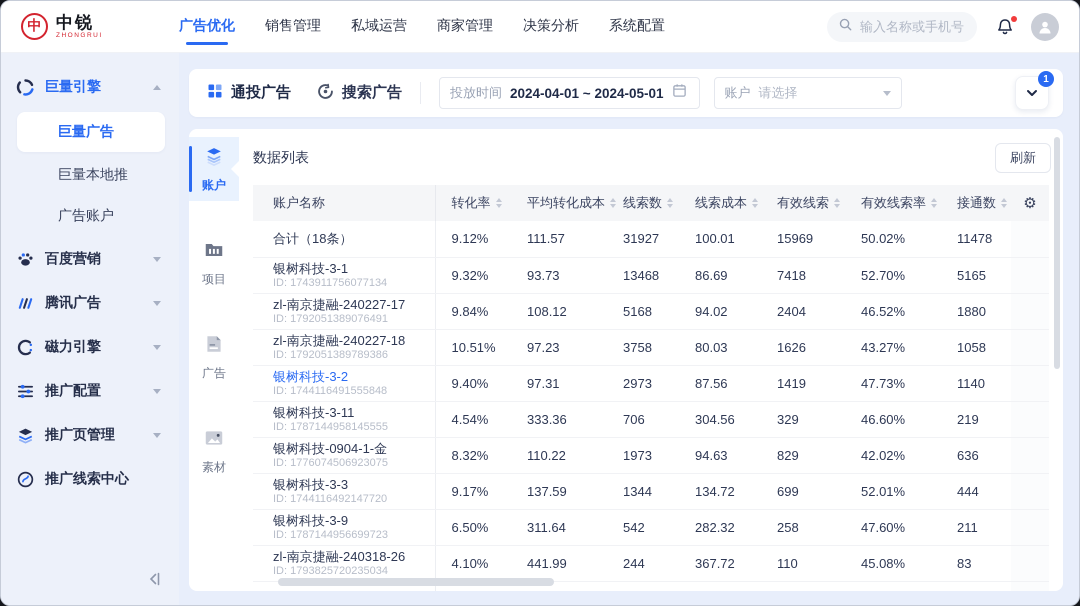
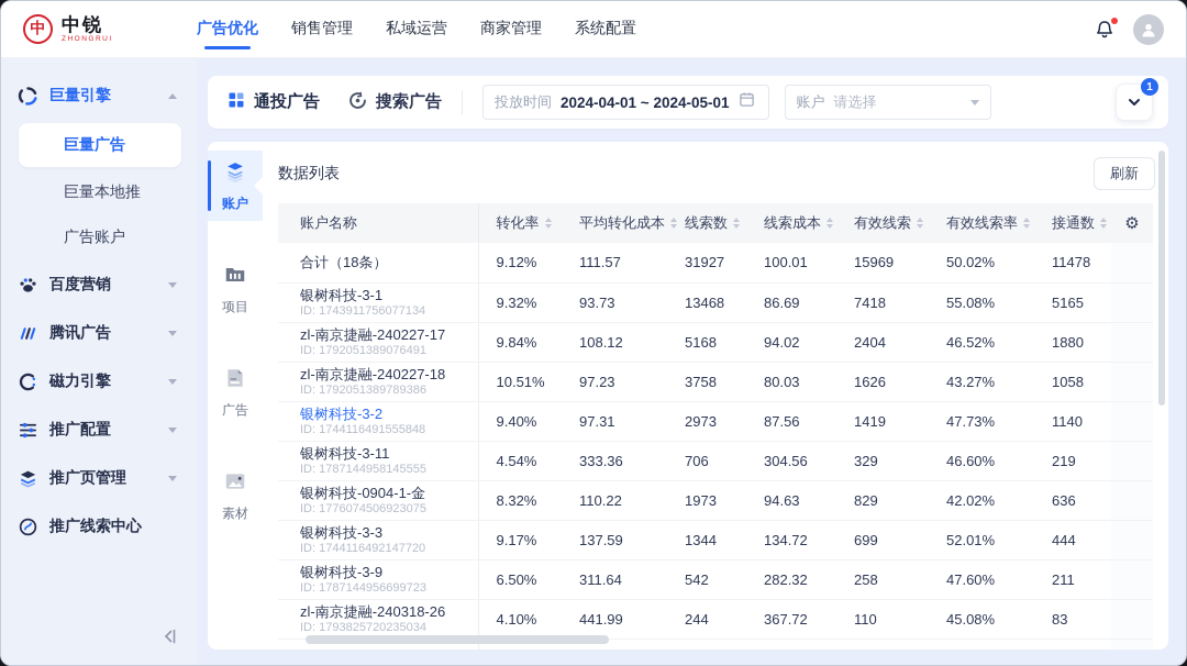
  中
  中锐
  广告优化
  销售管理
  私域运营
  商家管理
- 决策分析
  系统配置
- 输入名称或手机号
  巨量引擎
  巨量广告
  巨量本地推
  广告账户
  百度营销
  腾讯广告
  磁力引擎
  推广配置
  推广页管理
  推广线索中心
  通投广告
  搜索广告
  投放时间
  2024-04-01 ~ 2024-05-01
  账户
  请选择
  1
  账户
  项目
  广告
  素材
  数据列表
  刷新
  账户名称	转化率	平均转化成本	线索数	线索成本	有效线索	有效线索率	接通数	⚙
  合计（18条）	9.12%	111.57	31927	100.01	15969	50.02%	11478
- 银树科技-3-1ID: 1743911756077134	9.32%	93.73	13468	86.69	7418	52.70%	5165
+ 银树科技-3-1ID: 1743911756077134	9.32%	93.73	13468	86.69	7418	55.08%	5165
  zl-南京捷融-240227-17ID: 1792051389076491	9.84%	108.12	5168	94.02	2404	46.52%	1880
  zl-南京捷融-240227-18ID: 1792051389789386	10.51%	97.23	3758	80.03	1626	43.27%	1058
  银树科技-3-2ID: 1744116491555848	9.40%	97.31	2973	87.56	1419	47.73%	1140
  银树科技-3-11ID: 1787144958145555	4.54%	333.36	706	304.56	329	46.60%	219
  银树科技-0904-1-金ID: 1776074506923075	8.32%	110.22	1973	94.63	829	42.02%	636
  银树科技-3-3ID: 1744116492147720	9.17%	137.59	1344	134.72	699	52.01%	444
  银树科技-3-9ID: 1787144956699723	6.50%	311.64	542	282.32	258	47.60%	211
  zl-南京捷融-240318-26ID: 1793825720235034	4.10%	441.99	244	367.72	110	45.08%	83
